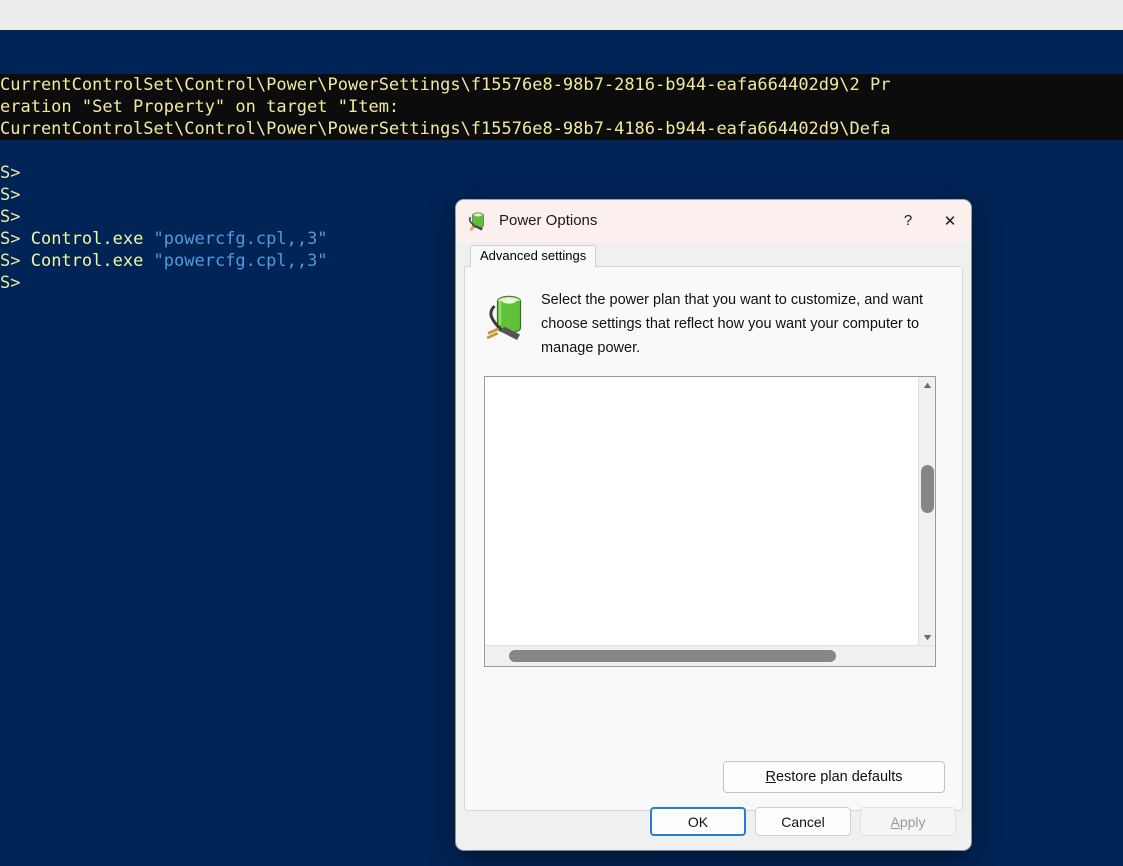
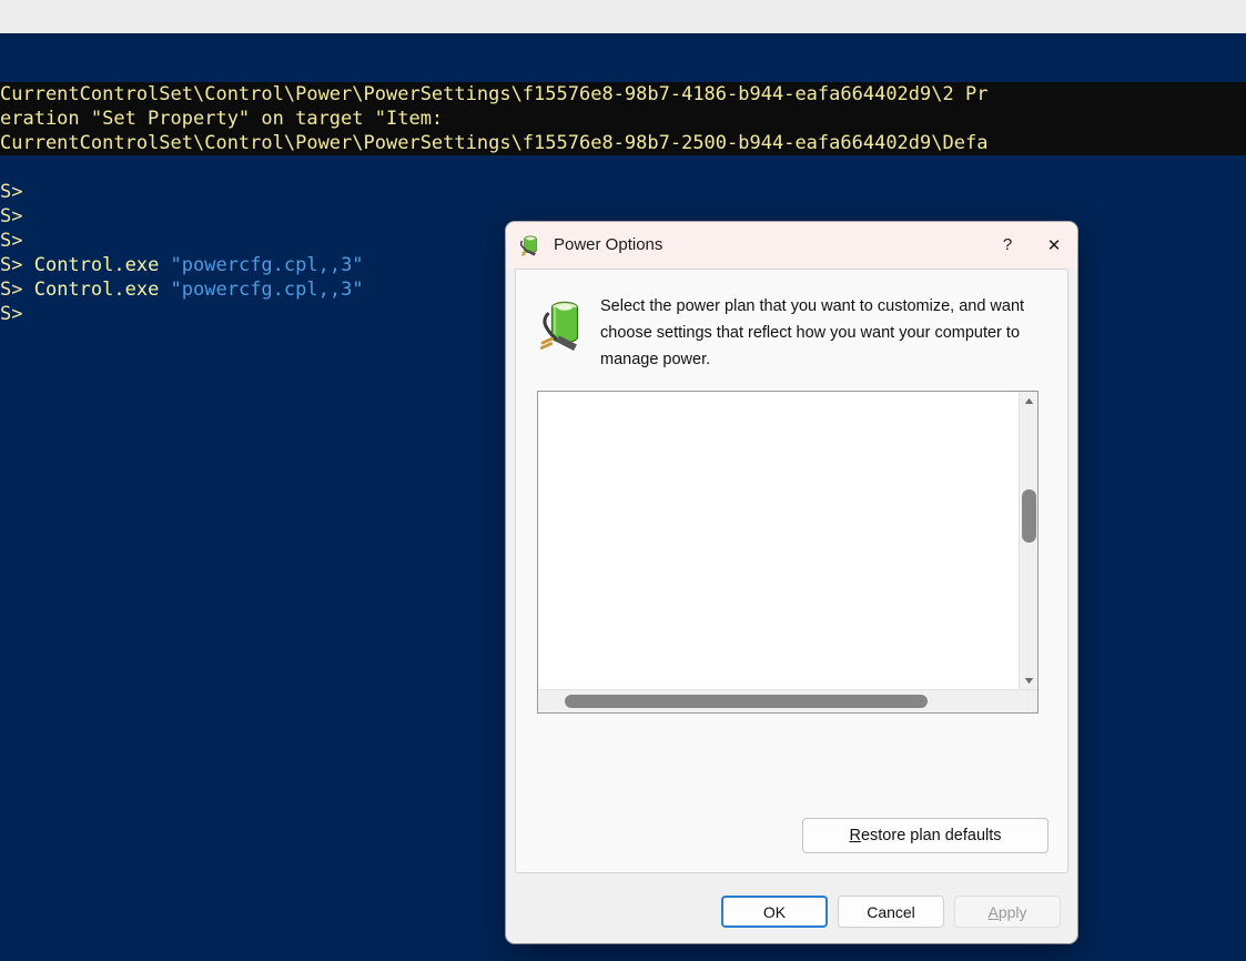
- CurrentControlSet\Control\Power\PowerSettings\f15576e8-98b7-2816-b944-eafa664402d9\2 Pr
+ CurrentControlSet\Control\Power\PowerSettings\f15576e8-98b7-4186-b944-eafa664402d9\2 Pr
  eration "Set Property" on target "Item:
- CurrentControlSet\Control\Power\PowerSettings\f15576e8-98b7-4186-b944-eafa664402d9\Defa
+ CurrentControlSet\Control\Power\PowerSettings\f15576e8-98b7-2500-b944-eafa664402d9\Defa
  S>
  S>
  S>
  S> Control.exe "powercfg.cpl,,3"
  S> Control.exe "powercfg.cpl,,3"
  S>
  Power Options
  ?
  ✕
- Advanced settings
  Select the power plan that you want to customize, and want choose settings that reflect how you want your computer to manage power.
  R
  estore plan defaults
  OK
  Cancel
  A
  pply
